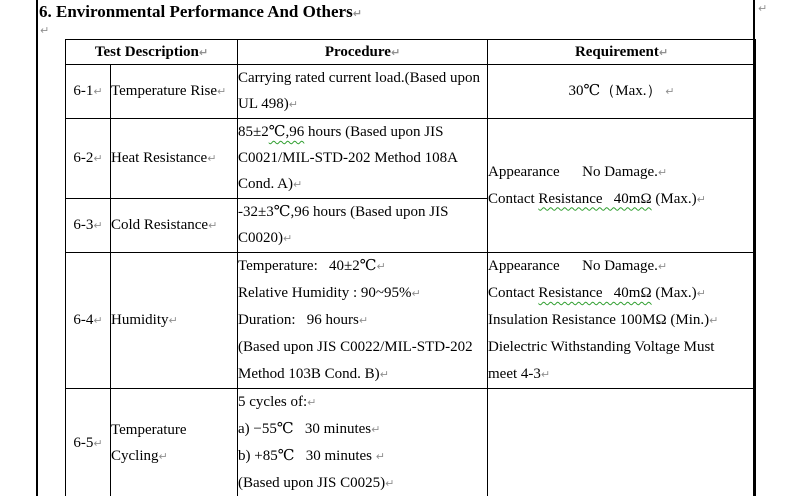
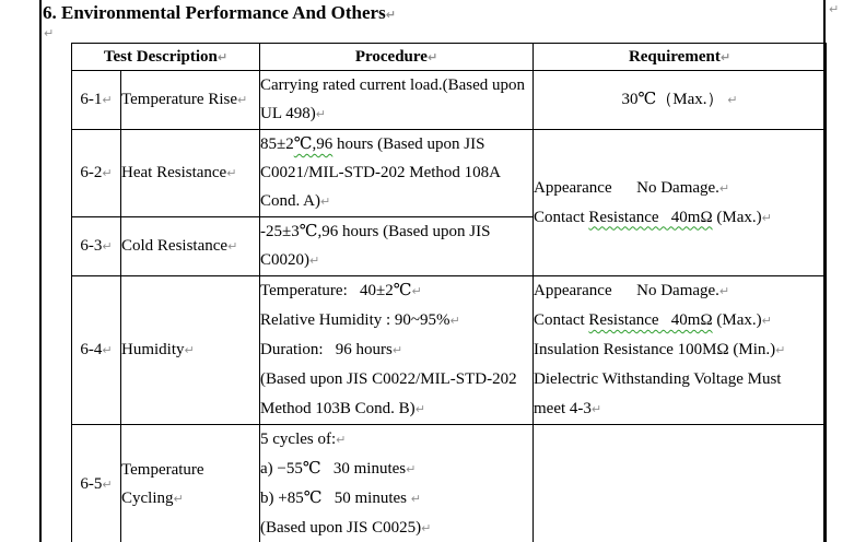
  6. Environmental Performance And Others↵
  ↵
  ↵
  Test Description↵	Procedure↵	Requirement↵
  6-1↵	Temperature Rise↵	Carrying rated current load.(Based upon UL 498)↵	30℃（Max.） ↵
  6-2↵	Heat Resistance↵	85±2℃,96 hours (Based upon JIS C0021/MIL-STD-202 Method 108A Cond. A)↵	Appearance No Damage.↵ Contact Resistance 40mΩ (Max.)↵
- 6-3↵	Cold Resistance↵	-32±3℃,96 hours (Based upon JIS C0020)↵
+ 6-3↵	Cold Resistance↵	-25±3℃,96 hours (Based upon JIS C0020)↵
  6-4↵	Humidity↵	Temperature: 40±2℃↵ Relative Humidity : 90~95%↵ Duration: 96 hours↵ (Based upon JIS C0022/MIL-STD-202 Method 103B Cond. B)↵	Appearance No Damage.↵ Contact Resistance 40mΩ (Max.)↵ Insulation Resistance 100MΩ (Min.)↵ Dielectric Withstanding Voltage Must meet 4-3↵
- 6-5↵	Temperature Cycling↵	5 cycles of:↵ a) −55℃ 30 minutes↵ b) +85℃ 30 minutes ↵ (Based upon JIS C0025)↵
+ 6-5↵	Temperature Cycling↵	5 cycles of:↵ a) −55℃ 30 minutes↵ b) +85℃ 50 minutes ↵ (Based upon JIS C0025)↵
